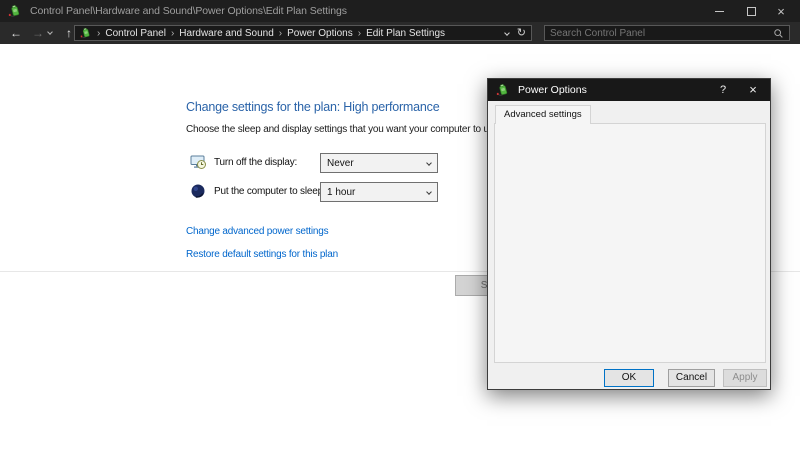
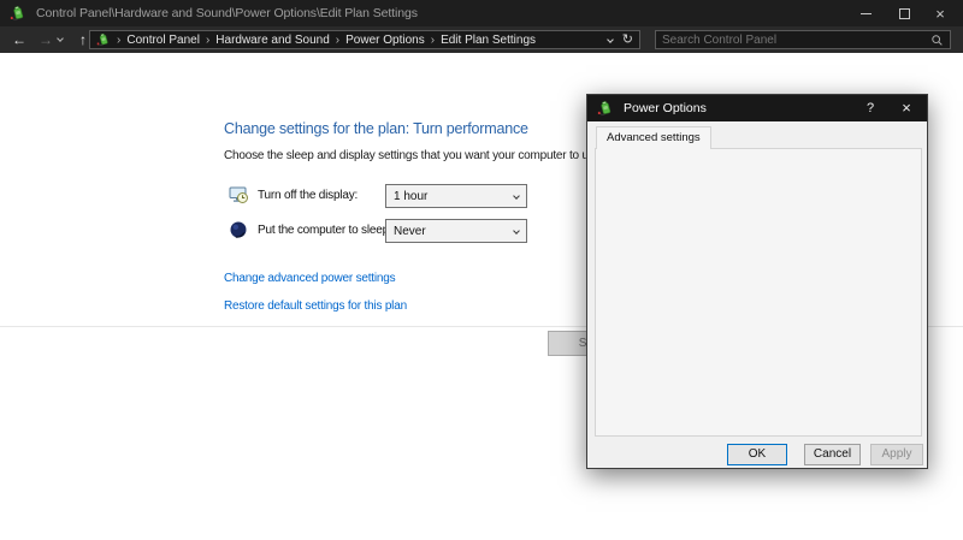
  Control Panel\Hardware and Sound\Power Options\Edit Plan Settings
  ×
  ←
  →
  ↑
  ›
  Control Panel
  ›
  Hardware and Sound
  ›
  Power Options
  ›
  Edit Plan Settings
  ↻
  Search Control Panel
- Change settings for the plan: High performance
+ Change settings for the plan: Turn performance
  Choose the sleep and display settings that you want your computer to
  Turn off the display:
- Never
+ 1 hour
  Put the computer to slee
- 1 hour
+ Never
  Change advanced power settings
  Restore default settings for this plan
  Power Options
  ?
  ×
  Advanced settings
  OK
  Cancel
  Apply
